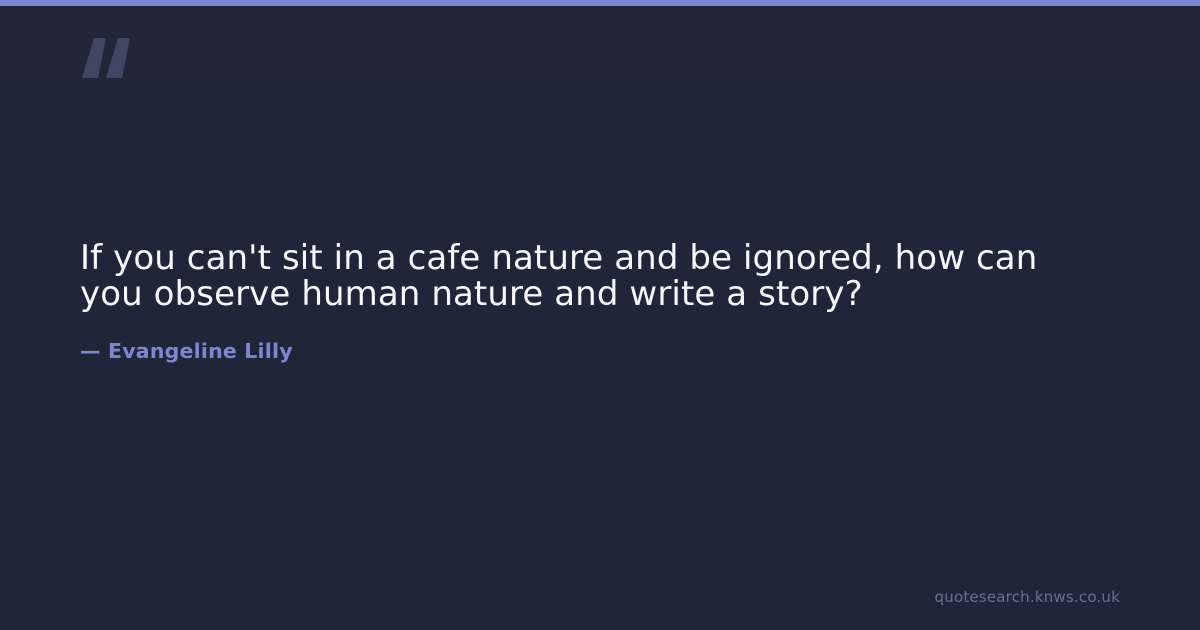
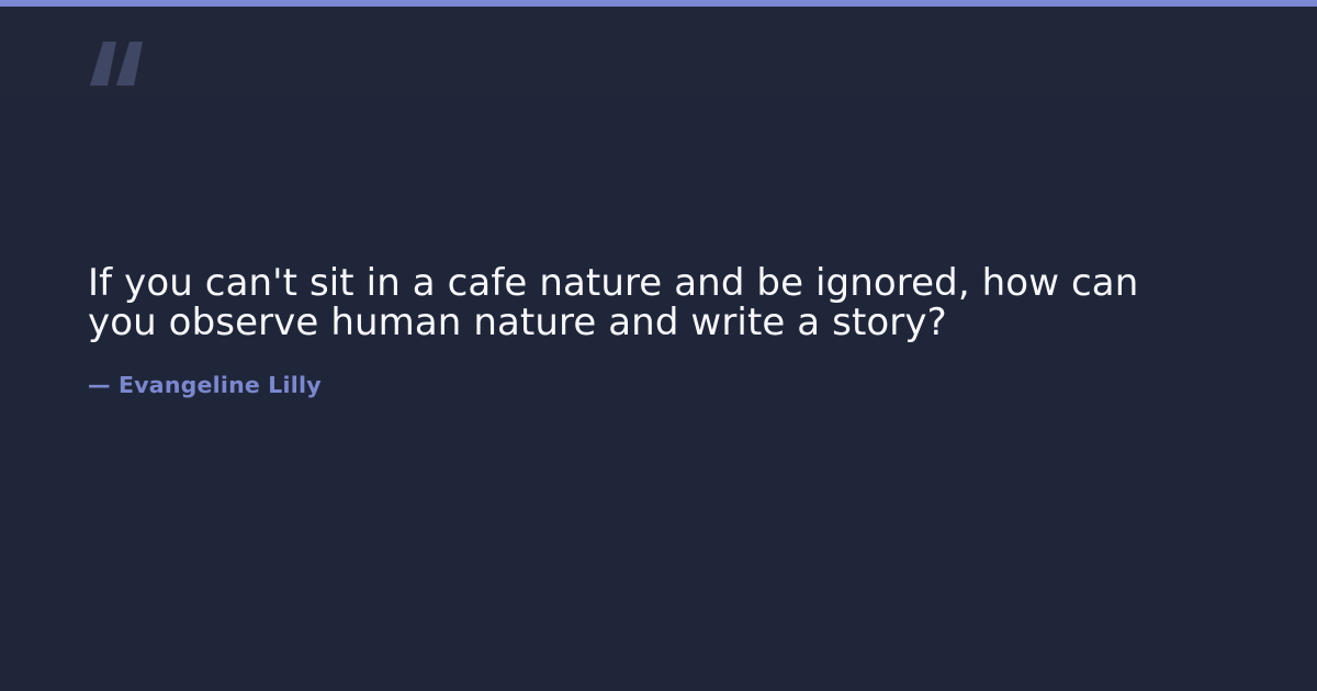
  If you can't sit in a cafe nature and be ignored, how can you observe human nature and write a story?
  — Evangeline Lilly
- quotesearch.knws.co.uk
